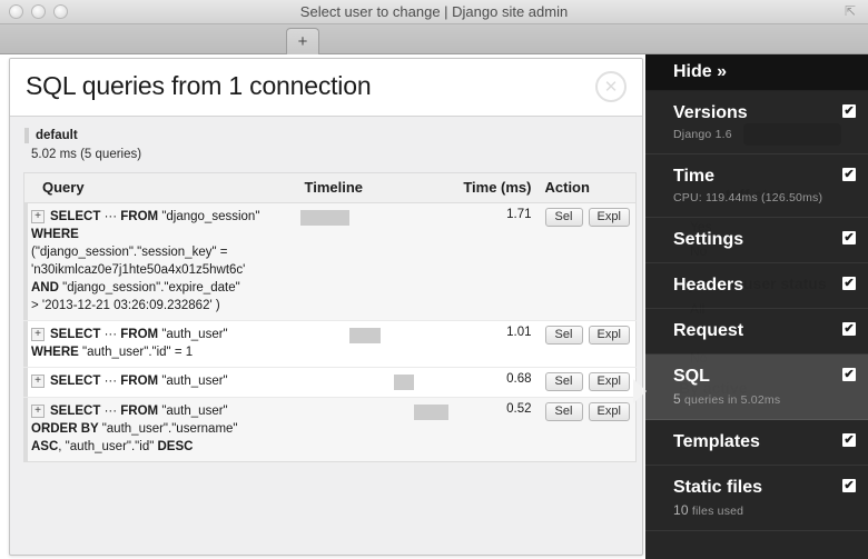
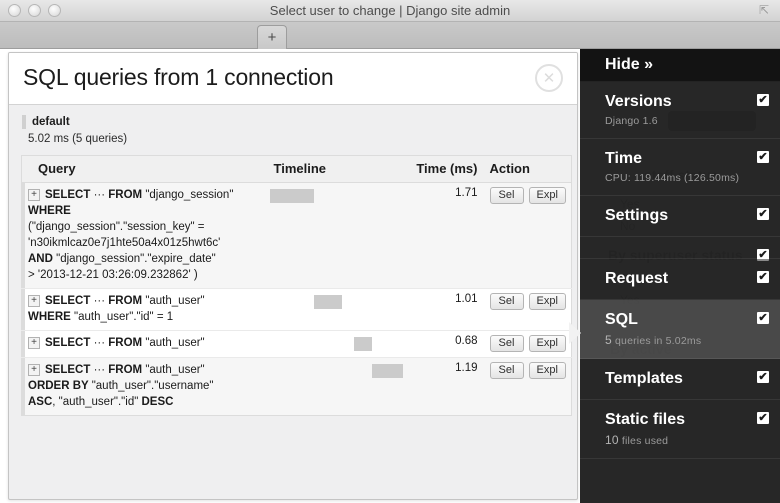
  Select user to change | Django site admin
  ⇱
  +
  SQL queries from 1 connection
  ✕
  default
  5.02 ms (5 queries)
  Query	Timeline	Time (ms)	Action
  + SELECT ··· FROM "django_session"WHERE("django_session"."session_key" ='n30ikmlcaz0e7j1hte50a4x01z5hwt6c'AND "django_session"."expire_date"> '2013-12-21 03:26:09.232862' )		1.71	Sel Expl
  + SELECT ··· FROM "auth_user"WHERE "auth_user"."id" = 1		1.01	Sel Expl
  + SELECT ··· FROM "auth_user"		0.68	Sel Expl
- + SELECT ··· FROM "auth_user"ORDER BY "auth_user"."username"ASC, "auth_user"."id" DESC		0.52	Sel Expl
+ + SELECT ··· FROM "auth_user"ORDER BY "auth_user"."username"ASC, "auth_user"."id" DESC		1.19	Sel Expl
  Hide »
  Versions
  Django 1.6
  ✔
  Time
  CPU: 119.44ms (126.50ms)
  ✔
  Settings
  ✔
- Headers
  ✔
  Request
  ✔
  SQL
  5 queries in 5.02ms
  ✔
  Templates
  ✔
  Static files
  10 files used
  ✔
